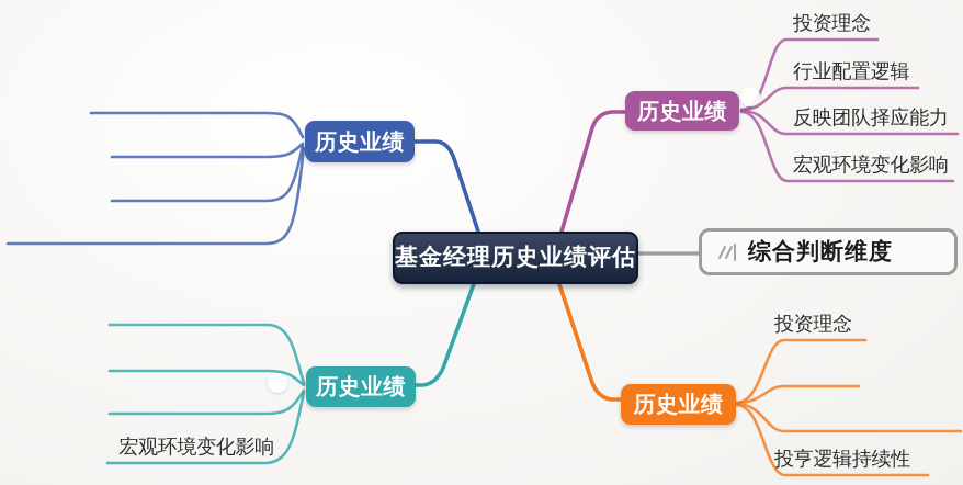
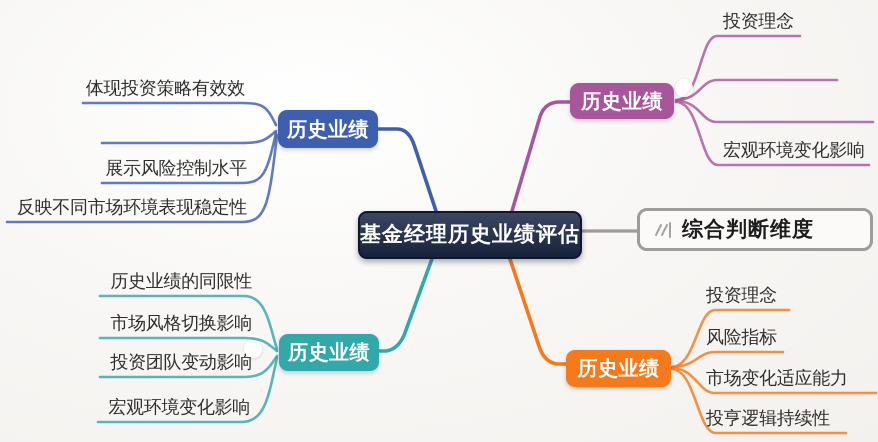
  基金经理历史业绩评估
  历史业绩
  历史业绩
  历史业绩
  历史业绩
  综合判断维度
+ 体现投资策略有效效
+ 展示风险控制水平
+ 反映不同市场环境表现稳定性
  投资理念
- 行业配置逻辑
- 反映团队择应能力
  宏观环境变化影响
+ 历史业绩的同限性
+ 市场风格切换影响
+ 投资团队变动影响
  宏观环境变化影响
  投资理念
+ 风险指标
+ 市场变化适应能力
  投亨逻辑持续性
